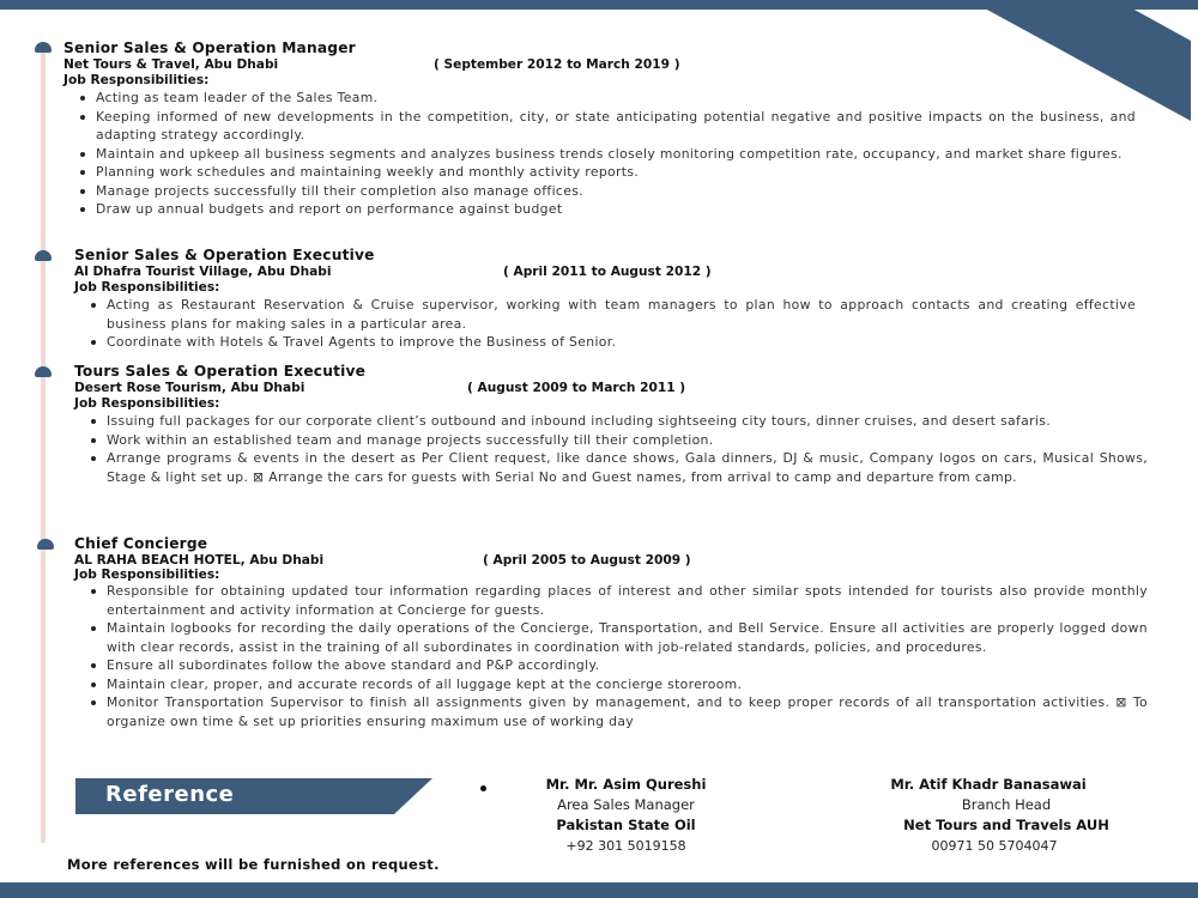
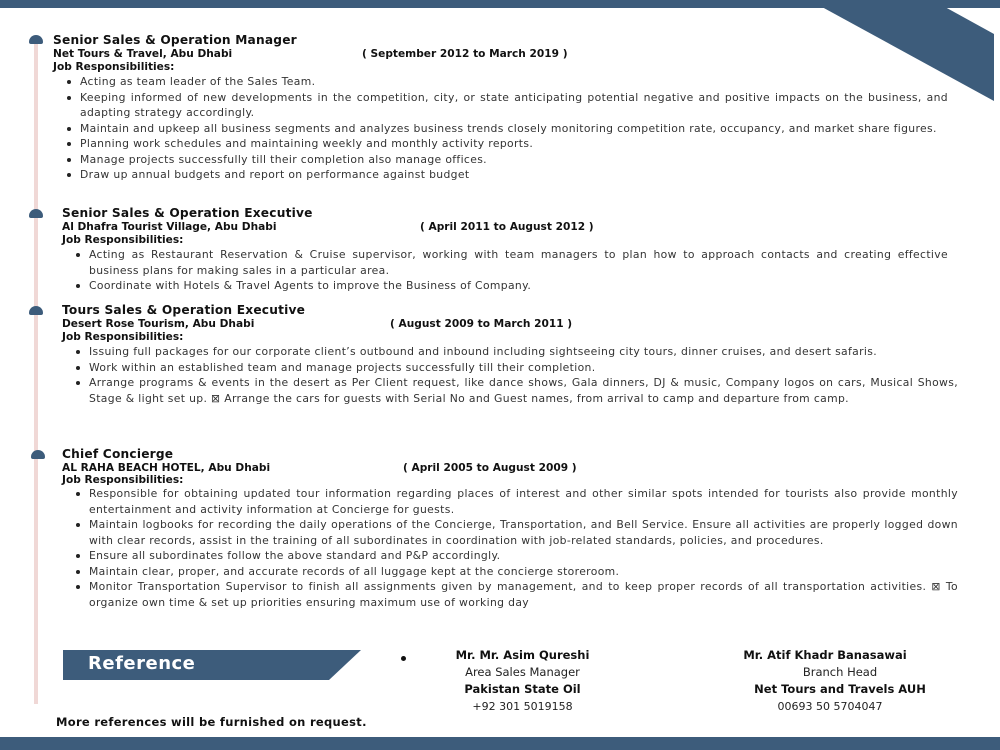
  Senior Sales & Operation Manager
  Net Tours & Travel, Abu Dhabi
  ( September 2012 to March 2019 )
  Job Responsibilities:
  Acting as team leader of the Sales Team.
  Keeping informed of new developments in the competition, city, or state anticipating potential negative and positive impacts on the business, and adapting strategy accordingly.
  Maintain and upkeep all business segments and analyzes business trends closely monitoring competition rate, occupancy, and market share figures.
  Planning work schedules and maintaining weekly and monthly activity reports.
  Manage projects successfully till their completion also manage offices.
  Draw up annual budgets and report on performance against budget
  Senior Sales & Operation Executive
  Al Dhafra Tourist Village, Abu Dhabi
  ( April 2011 to August 2012 )
  Job Responsibilities:
  Acting as Restaurant Reservation & Cruise supervisor, working with team managers to plan how to approach contacts and creating effective business plans for making sales in a particular area.
- Coordinate with Hotels & Travel Agents to improve the Business of Senior.
+ Coordinate with Hotels & Travel Agents to improve the Business of Company.
  Tours Sales & Operation Executive
  Desert Rose Tourism, Abu Dhabi
  ( August 2009 to March 2011 )
  Job Responsibilities:
  Issuing full packages for our corporate client’s outbound and inbound including sightseeing city tours, dinner cruises, and desert safaris.
  Work within an established team and manage projects successfully till their completion.
  Arrange programs & events in the desert as Per Client request, like dance shows, Gala dinners, DJ & music, Company logos on cars, Musical Shows, Stage & light set up. ⊠ Arrange the cars for guests with Serial No and Guest names, from arrival to camp and departure from camp.
  Chief Concierge
  AL RAHA BEACH HOTEL, Abu Dhabi
  ( April 2005 to August 2009 )
  Job Responsibilities:
  Responsible for obtaining updated tour information regarding places of interest and other similar spots intended for tourists also provide monthly entertainment and activity information at Concierge for guests.
  Maintain logbooks for recording the daily operations of the Concierge, Transportation, and Bell Service. Ensure all activities are properly logged down with clear records, assist in the training of all subordinates in coordination with job-related standards, policies, and procedures.
  Ensure all subordinates follow the above standard and P&P accordingly.
  Maintain clear, proper, and accurate records of all luggage kept at the concierge storeroom.
  Monitor Transportation Supervisor to finish all assignments given by management, and to keep proper records of all transportation activities. ⊠ To organize own time & set up priorities ensuring maximum use of working day
  Reference
  Mr. Mr. Asim Qureshi
  Area Sales Manager
  Pakistan State Oil
  +92 301 5019158
  Mr. Atif Khadr Banasawai
  Branch Head
  Net Tours and Travels AUH
- 00971 50 5704047
+ 00693 50 5704047
  More references will be furnished on request.
